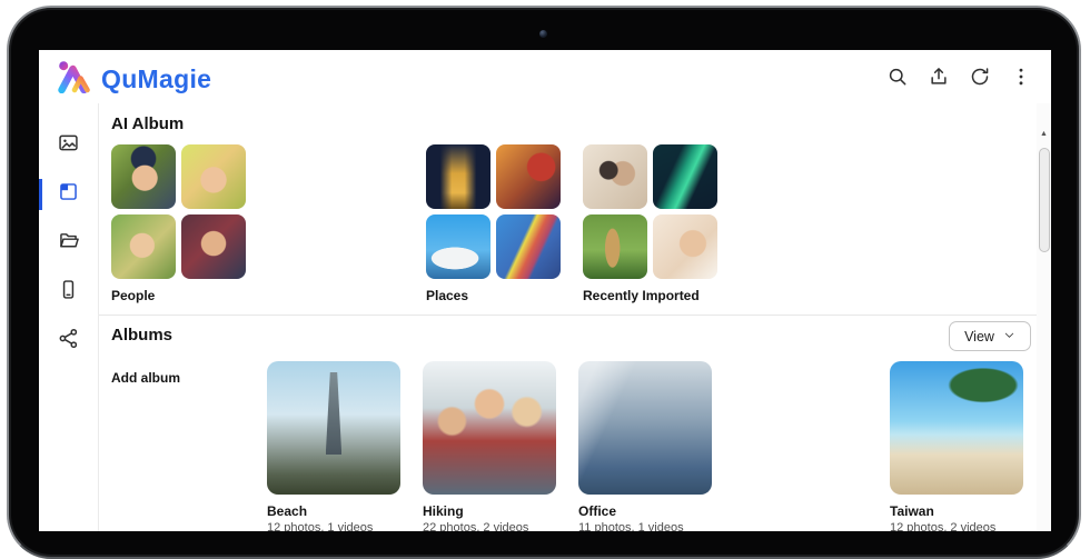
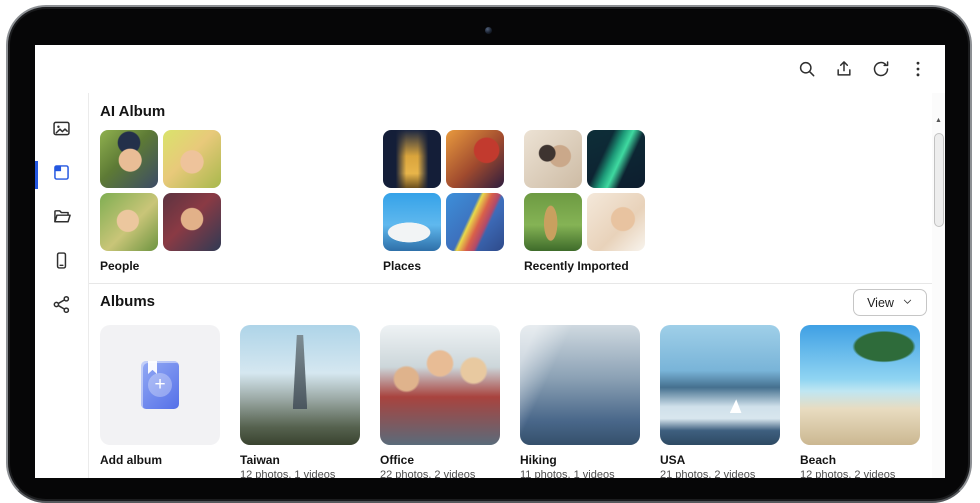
- QuMagie
  AI Album
  People
  Places
  Recently Imported
  Albums
  View
+ +
  Add album
- Beach
+ Taiwan
  12 photos, 1 videos
- Hiking
+ Office
  22 photos, 2 videos
- Office
+ Hiking
  11 photos, 1 videos
+ USA
+ 21 photos, 2 videos
- Taiwan
+ Beach
  12 photos, 2 videos
